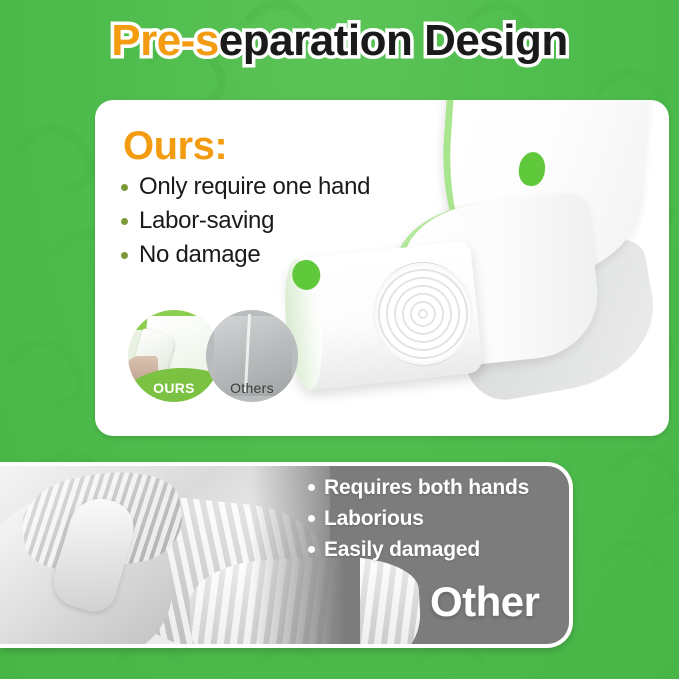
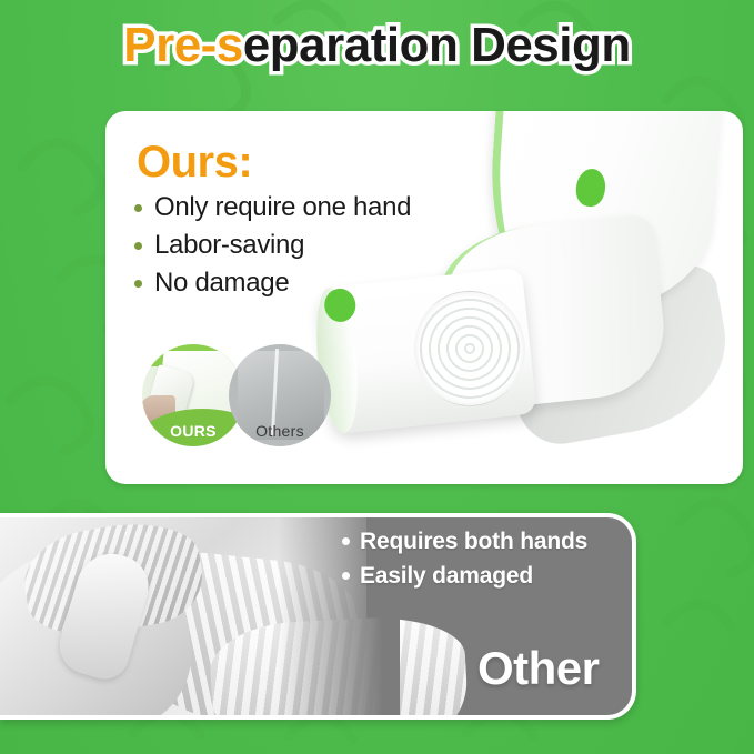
  Pre-separation Design
  Ours:
  Only require one hand
  Labor-saving
  No damage
  OURS
  Others
  Requires both hands
- Laborious
  Easily damaged
  Other
